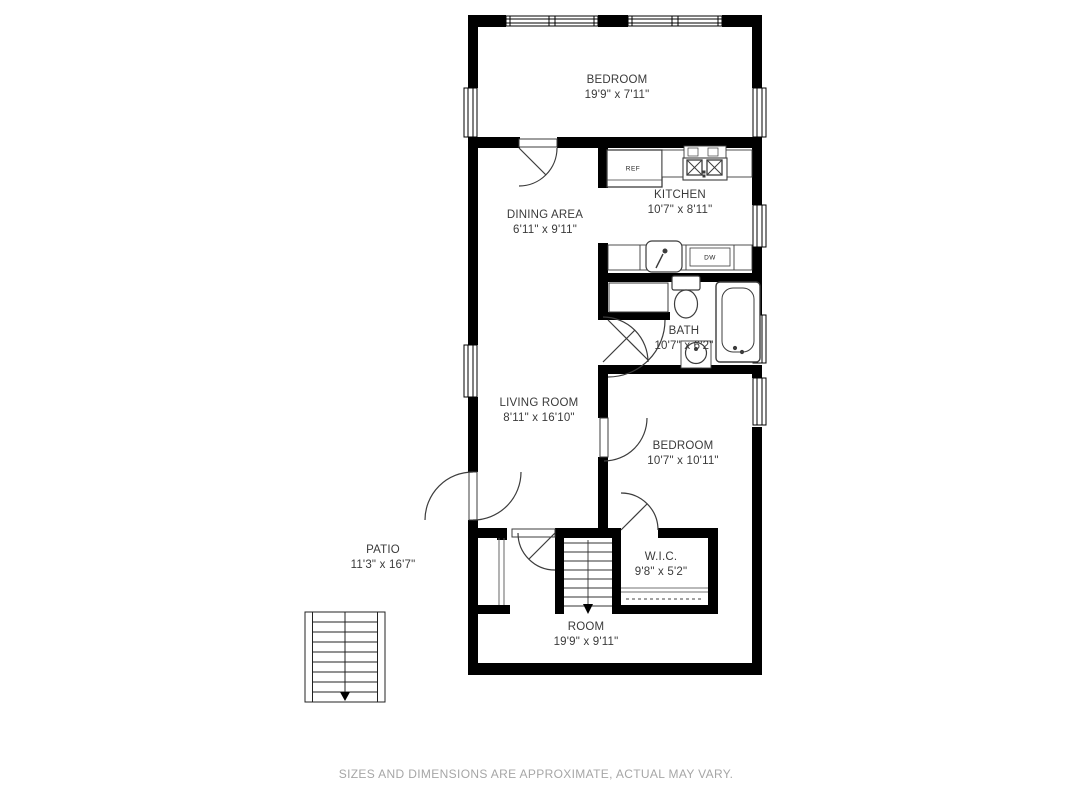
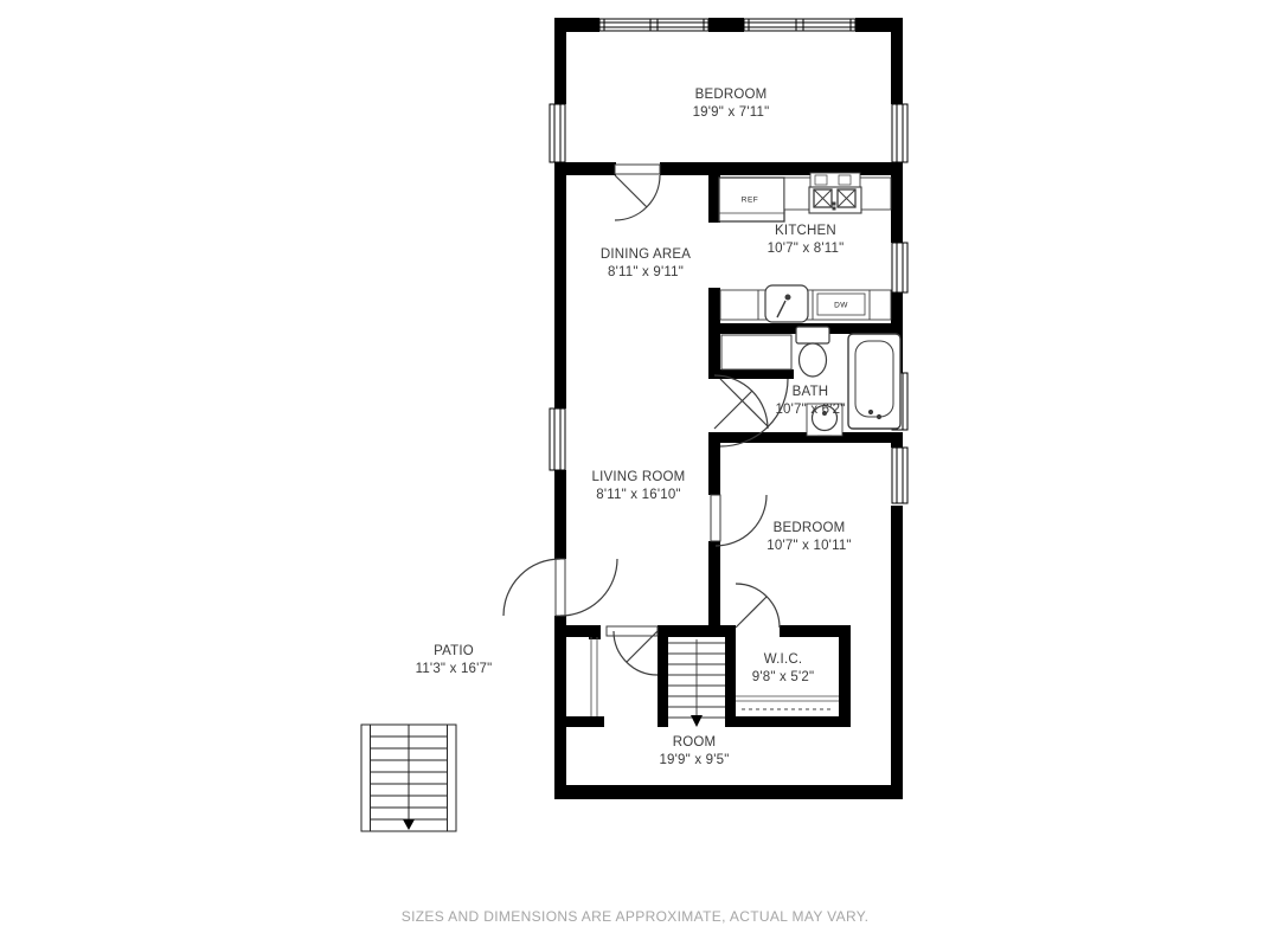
  BEDROOM
  19'9" x 7'11"
  DINING AREA
- 6'11" x 9'11"
+ 8'11" x 9'11"
  KITCHEN
  10'7" x 8'11"
  BATH
  10'7" x 6'2"
  LIVING ROOM
  8'11" x 16'10"
  BEDROOM
  10'7" x 10'11"
  PATIO
  11'3" x 16'7"
  W.I.C.
  9'8" x 5'2"
  ROOM
- 19'9" x 9'11"
+ 19'9" x 9'5"
  SIZES AND DIMENSIONS ARE APPROXIMATE, ACTUAL MAY VARY.
